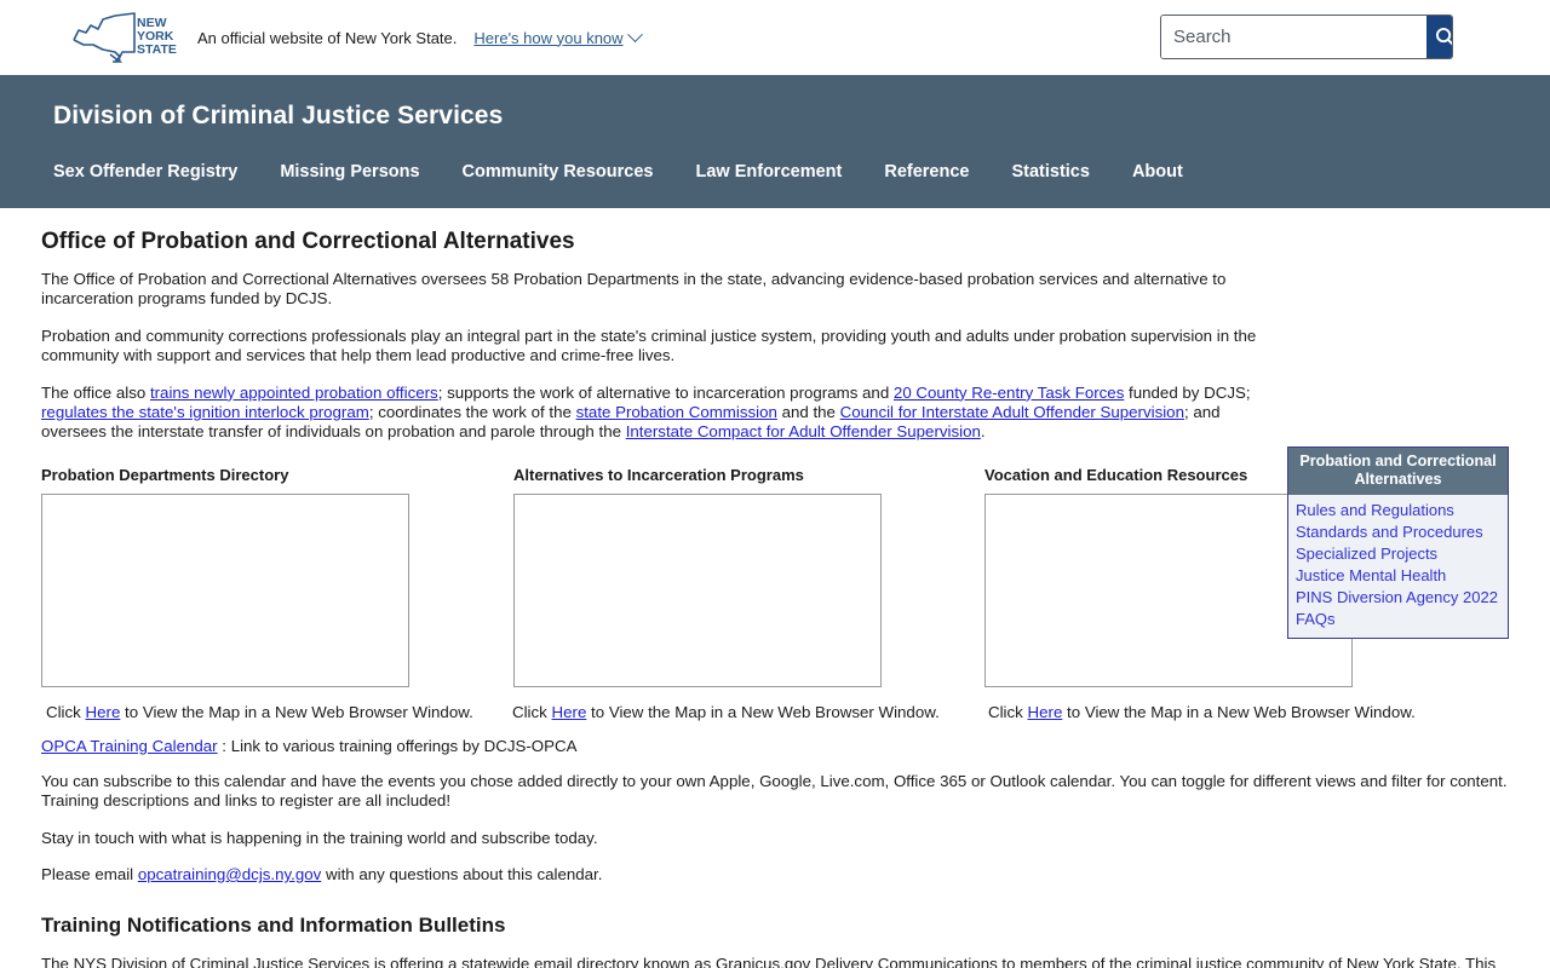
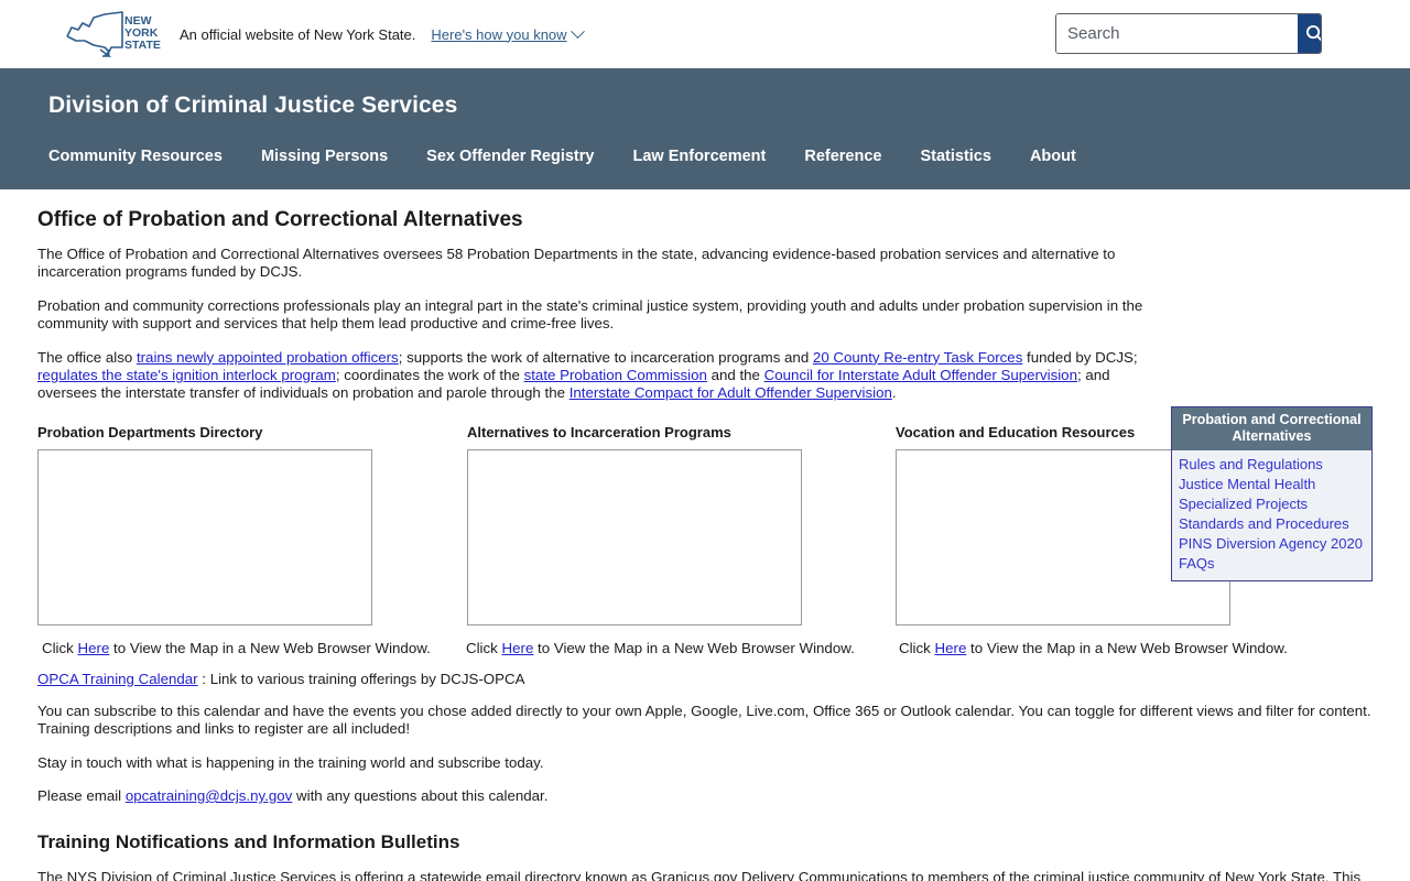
  NEW
  YORK
  STATE
  An official website of New York State.
  Here's how you know
  Search
  Division of Criminal Justice Services
- Sex Offender Registry
+ Community Resources
  Missing Persons
- Community Resources
+ Sex Offender Registry
  Law Enforcement
  Reference
  Statistics
  About
  Probation and Correctional Alternatives
  Rules and Regulations
- Standards and Procedures
+ Justice Mental Health
  Specialized Projects
- Justice Mental Health
+ Standards and Procedures
- PINS Diversion Agency 2022
+ PINS Diversion Agency 2020
  FAQs
  Office of Probation and Correctional Alternatives
  The Office of Probation and Correctional Alternatives oversees 58 Probation Departments in the state, advancing evidence-based probation services and alternative to incarceration programs funded by DCJS.
  Probation and community corrections professionals play an integral part in the state's criminal justice system, providing youth and adults under probation supervision in the community with support and services that help them lead productive and crime-free lives.
  The office also trains newly appointed probation officers; supports the work of alternative to incarceration programs and 20 County Re-entry Task Forces funded by DCJS; regulates the state's ignition interlock program; coordinates the work of the state Probation Commission and the Council for Interstate Adult Offender Supervision; and oversees the interstate transfer of individuals on probation and parole through the Interstate Compact for Adult Offender Supervision.
  Probation Departments Directory
  Alternatives to Incarceration Programs
  Vocation and Education Resources
  Click Here to View the Map in a New Web Browser Window.
  Click Here to View the Map in a New Web Browser Window.
  Click Here to View the Map in a New Web Browser Window.
  OPCA Training Calendar : Link to various training offerings by DCJS-OPCA
  You can subscribe to this calendar and have the events you chose added directly to your own Apple, Google, Live.com, Office 365 or Outlook calendar. You can toggle for different views and filter for content. Training descriptions and links to register are all included!
  Stay in touch with what is happening in the training world and subscribe today.
  Please email opcatraining@dcjs.ny.gov with any questions about this calendar.
  Training Notifications and Information Bulletins
